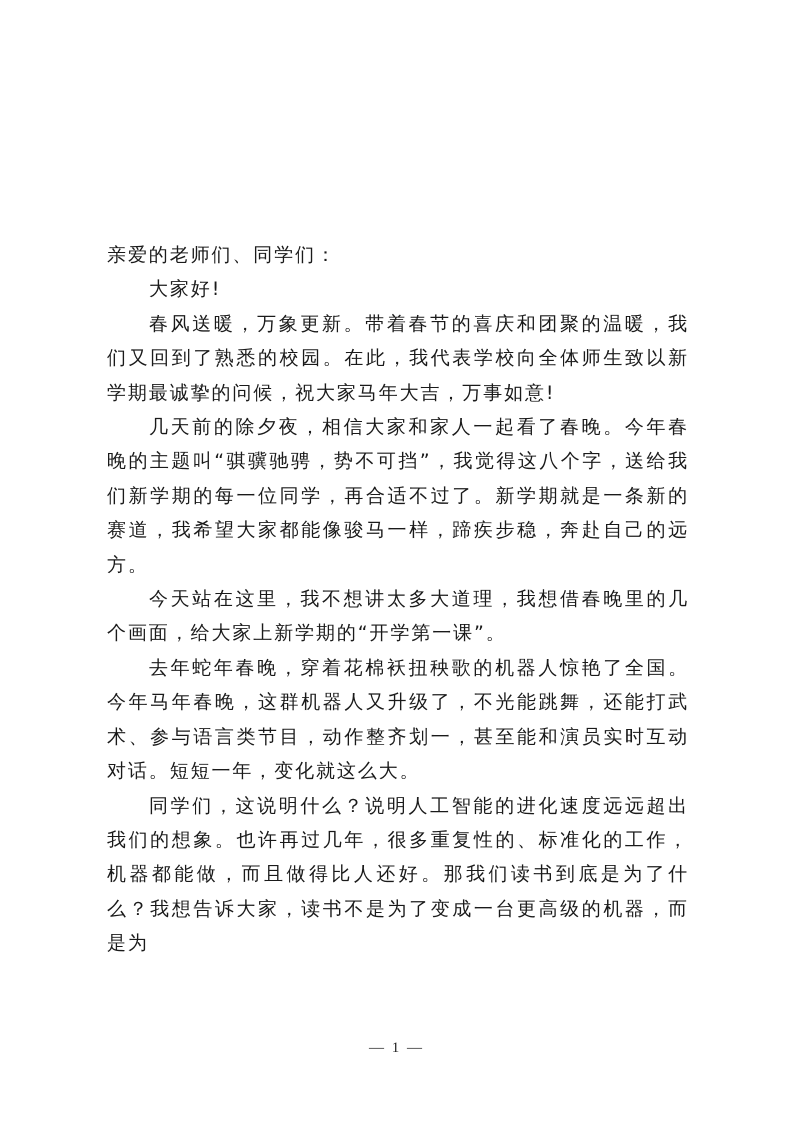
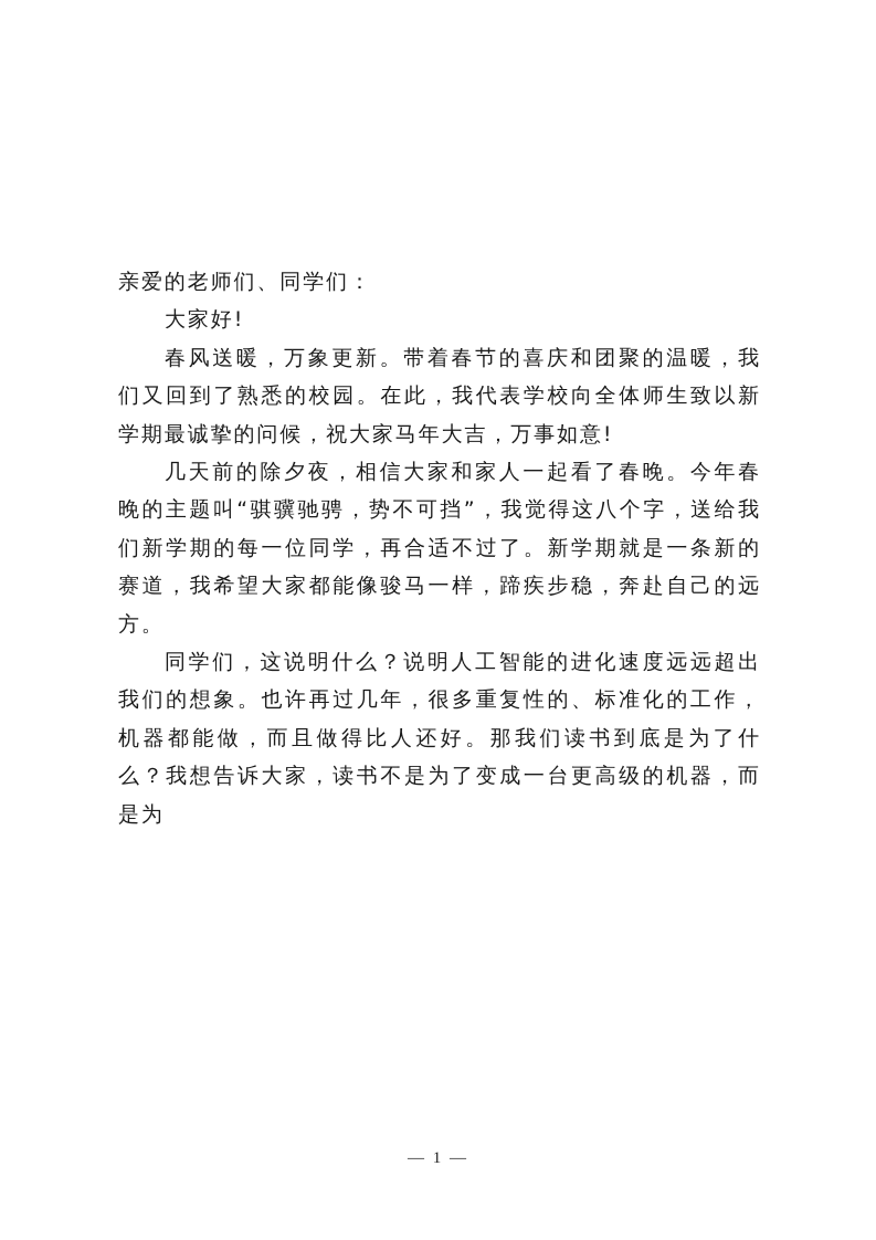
  亲爱的老师们、同学们：
  大家好!
  春风送暖，万象更新。带着春节的喜庆和团聚的温暖，我们又回到了熟悉的校园。在此，我代表学校向全体师生致以新学期最诚挚的问候，祝大家马年大吉，万事如意!
  几天前的除夕夜，相信大家和家人一起看了春晚。今年春晚的主题叫“骐骥驰骋，势不可挡”，我觉得这八个字，送给我们新学期的每一位同学，再合适不过了。新学期就是一条新的赛道，我希望大家都能像骏马一样，蹄疾步稳，奔赴自己的远方。
- 今天站在这里，我不想讲太多大道理，我想借春晚里的几个画面，给大家上新学期的“开学第一课”。
- 去年蛇年春晚，穿着花棉袄扭秧歌的机器人惊艳了全国。今年马年春晚，这群机器人又升级了，不光能跳舞，还能打武术、参与语言类节目，动作整齐划一，甚至能和演员实时互动对话。短短一年，变化就这么大。
  同学们，这说明什么？说明人工智能的进化速度远远超出我们的想象。也许再过几年，很多重复性的、标准化的工作，机器都能做，而且做得比人还好。那我们读书到底是为了什么？我想告诉大家，读书不是为了变成一台更高级的机器，而是为
  — 1 —
